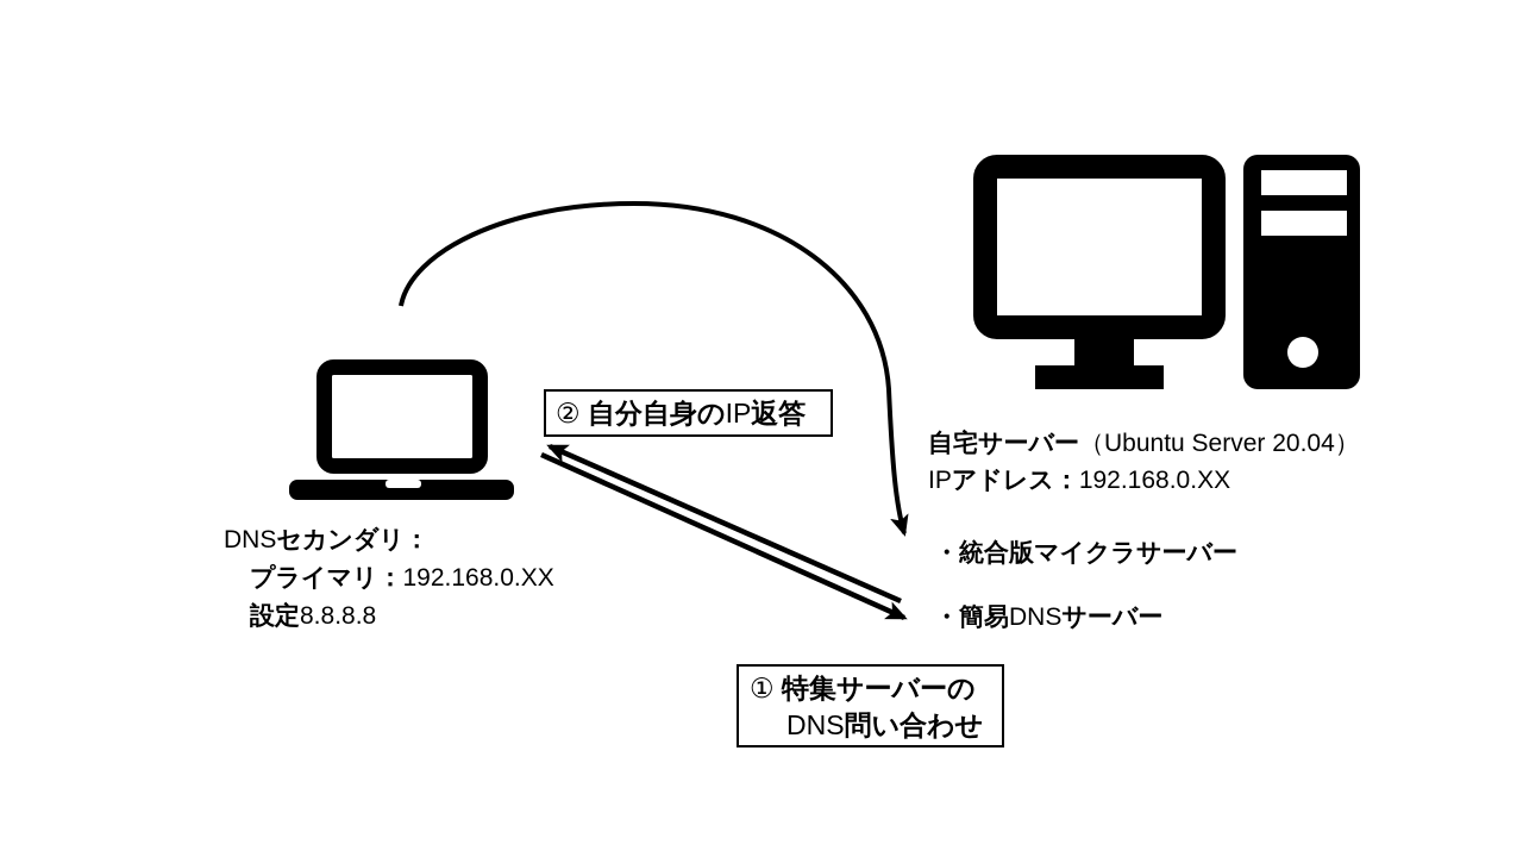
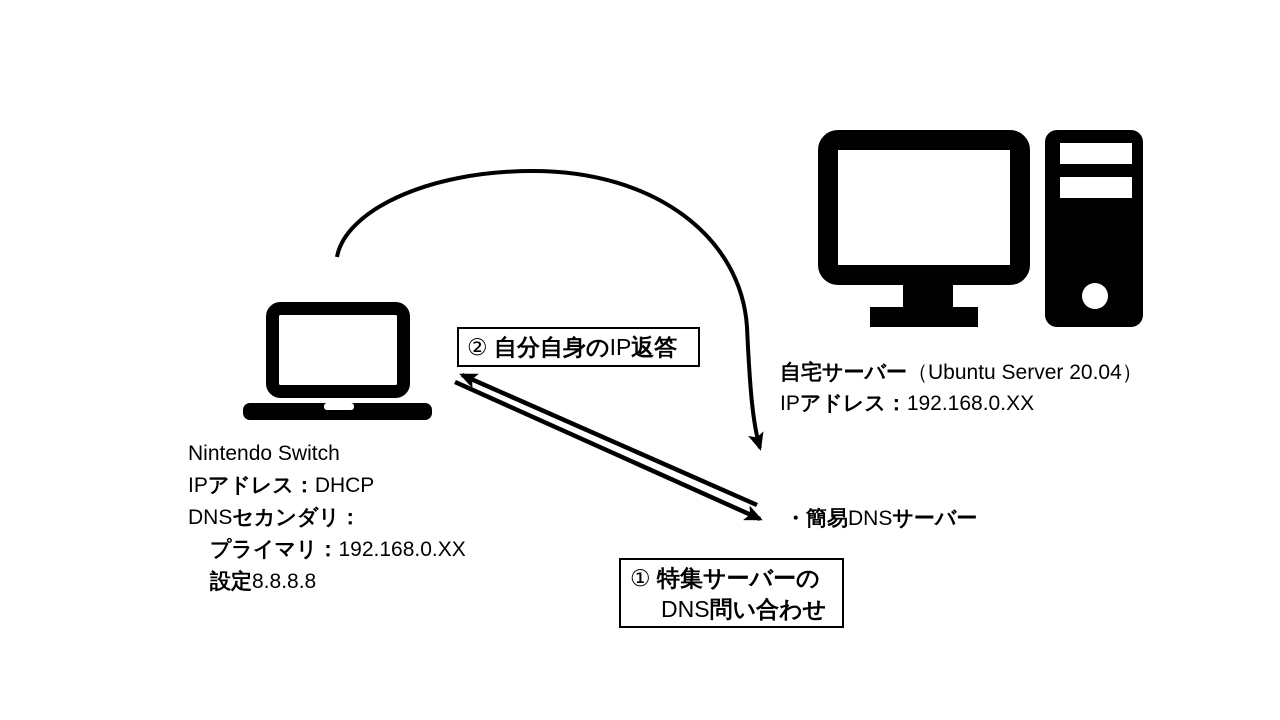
  ② 自分自身のIP返答
  ① 特集サーバーの
  DNS問い合わせ
+ Nintendo Switch
+ IPアドレス：DHCP
  DNSセカンダリ：
  プライマリ：192.168.0.XX
  設定8.8.8.8
  自宅サーバー（Ubuntu Server 20.04）
  IPアドレス：192.168.0.XX
- ・統合版マイクラサーバー
  ・簡易DNSサーバー
